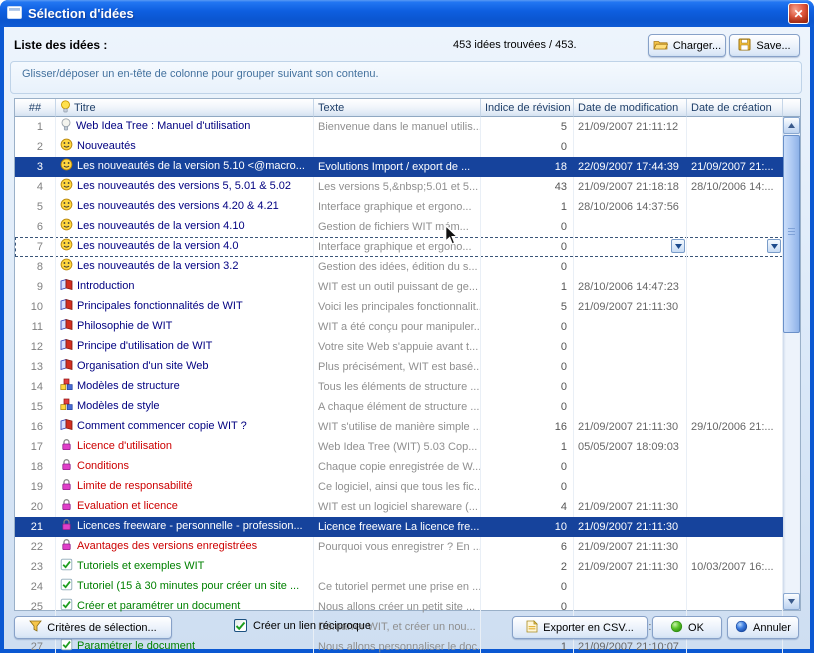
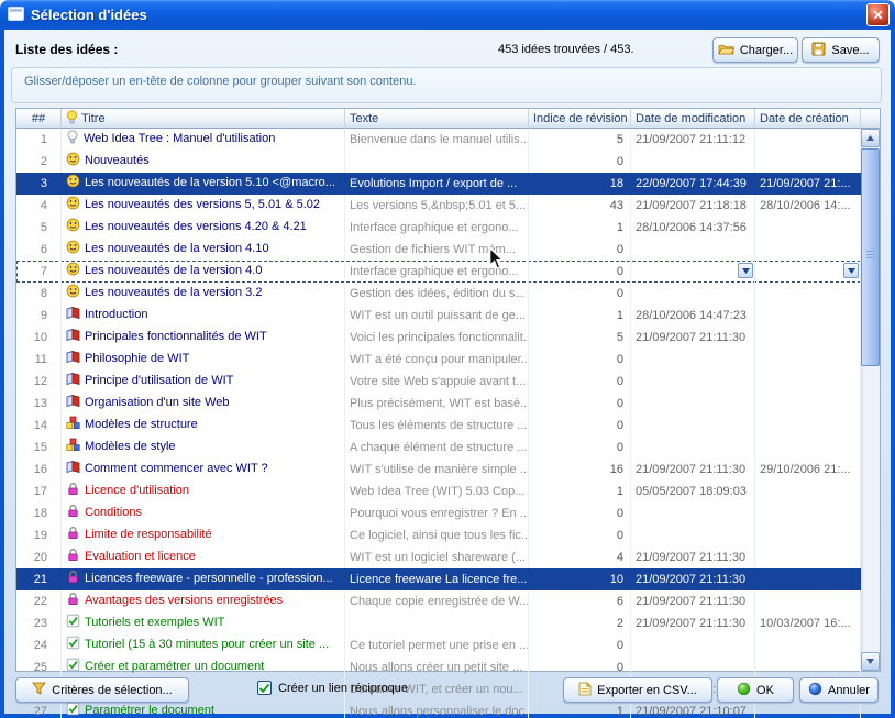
  Sélection d'idées
  ✕
  Liste des idées :
  453 idées trouvées / 453.
  Charger...
  Save...
  Glisser/déposer un en-tête de colonne pour grouper suivant son contenu.
  ##	Titre	Texte	Indice de révision	Date de modification	Date de création
  1	Web Idea Tree : Manuel d'utilisation	Bienvenue dans le manuel utilis...	5	21/09/2007 21:11:12
  2	Nouveautés		0
  3	Les nouveautés de la version 5.10 <@macro...	Evolutions Import / export de ...	18	22/09/2007 17:44:39	21/09/2007 21:...
  4	Les nouveautés des versions 5, 5.01 & 5.02	Les versions 5,&nbsp;5.01 et 5...	43	21/09/2007 21:18:18	28/10/2006 14:...
  5	Les nouveautés des versions 4.20 & 4.21	Interface graphique et ergono...	1	28/10/2006 14:37:56
  6	Les nouveautés de la version 4.10	Gestion de fichiers WIT mm...	0
  7	Les nouveautés de la version 4.0	Interface graphique et ergono...	0
  8	Les nouveautés de la version 3.2	Gestion des idées, édition du s...	0
  9	Introduction	WIT est un outil puissant de ge...	1	28/10/2006 14:47:23
  10	Principales fonctionnalités de WIT	Voici les principales fonctionnalit..	5	21/09/2007 21:11:30
  11	Philosophie de WIT	WIT a été conçu pour manipuler..	0
  12	Principe d'utilisation de WIT	Votre site Web s'appuie avant t...	0
  13	Organisation d'un site Web	Plus précisément, WIT est basé...	0
  14	Modèles de structure	Tous les éléments de structure ...	0
  15	Modèles de style	A chaque élément de structure ...	0
- 16	Comment commencer copie WIT ?	WIT s'utilise de manière simple ...	16	21/09/2007 21:11:30	29/10/2006 21:...
+ 16	Comment commencer avec WIT ?	WIT s'utilise de manière simple ...	16	21/09/2007 21:11:30	29/10/2006 21:...
  17	Licence d'utilisation	Web Idea Tree (WIT) 5.03 Cop...	1	05/05/2007 18:09:03
- 18	Conditions	Chaque copie enregistrée de W...	0
+ 18	Conditions	Pourquoi vous enregistrer ? En ...	0
  19	Limite de responsabilité	Ce logiciel, ainsi que tous les fic..	0
  20	Evaluation et licence	WIT est un logiciel shareware (...	4	21/09/2007 21:11:30
  21	Licences freeware - personnelle - profession...	Licence freeware La licence fre...	10	21/09/2007 21:11:30
- 22	Avantages des versions enregistrées	Pourquoi vous enregistrer ? En ...	6	21/09/2007 21:11:30
+ 22	Avantages des versions enregistrées	Chaque copie enregistrée de W...	6	21/09/2007 21:11:30
  23	Tutoriels et exemples WIT		2	21/09/2007 21:11:30	10/03/2007 16:...
  24	Tutoriel (15 à 30 minutes pour créer un site ...	Ce tutoriel permet une prise en ...	0
  25	Créer et paramétrer un document	Nous allons créer un petit site ...	0
  27	Paramétrer le document	Nous allons personnaliser le doc.	1	21/09/2007 21:10:07
  Critères de sélection...
  Créer un lien réciproque
  Exporter en CSV...
  OK
  Annuler
